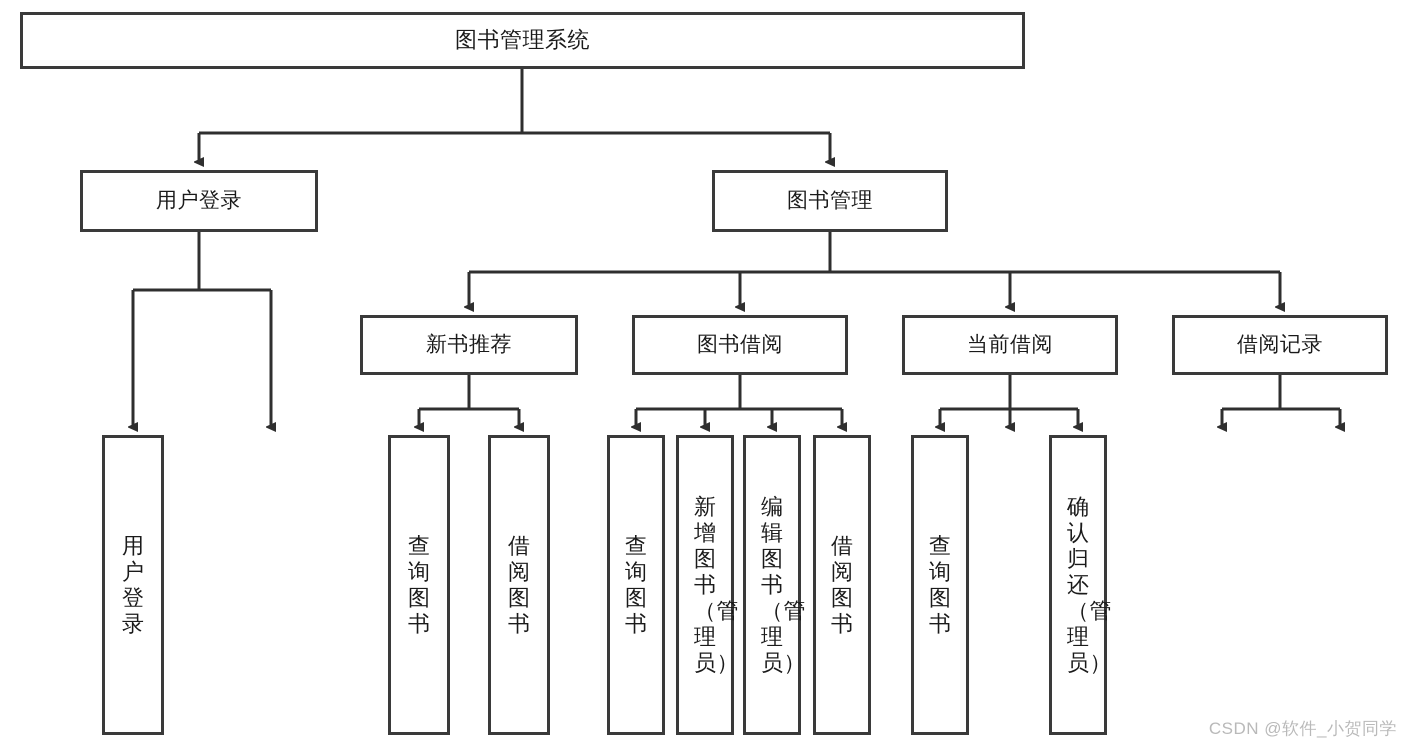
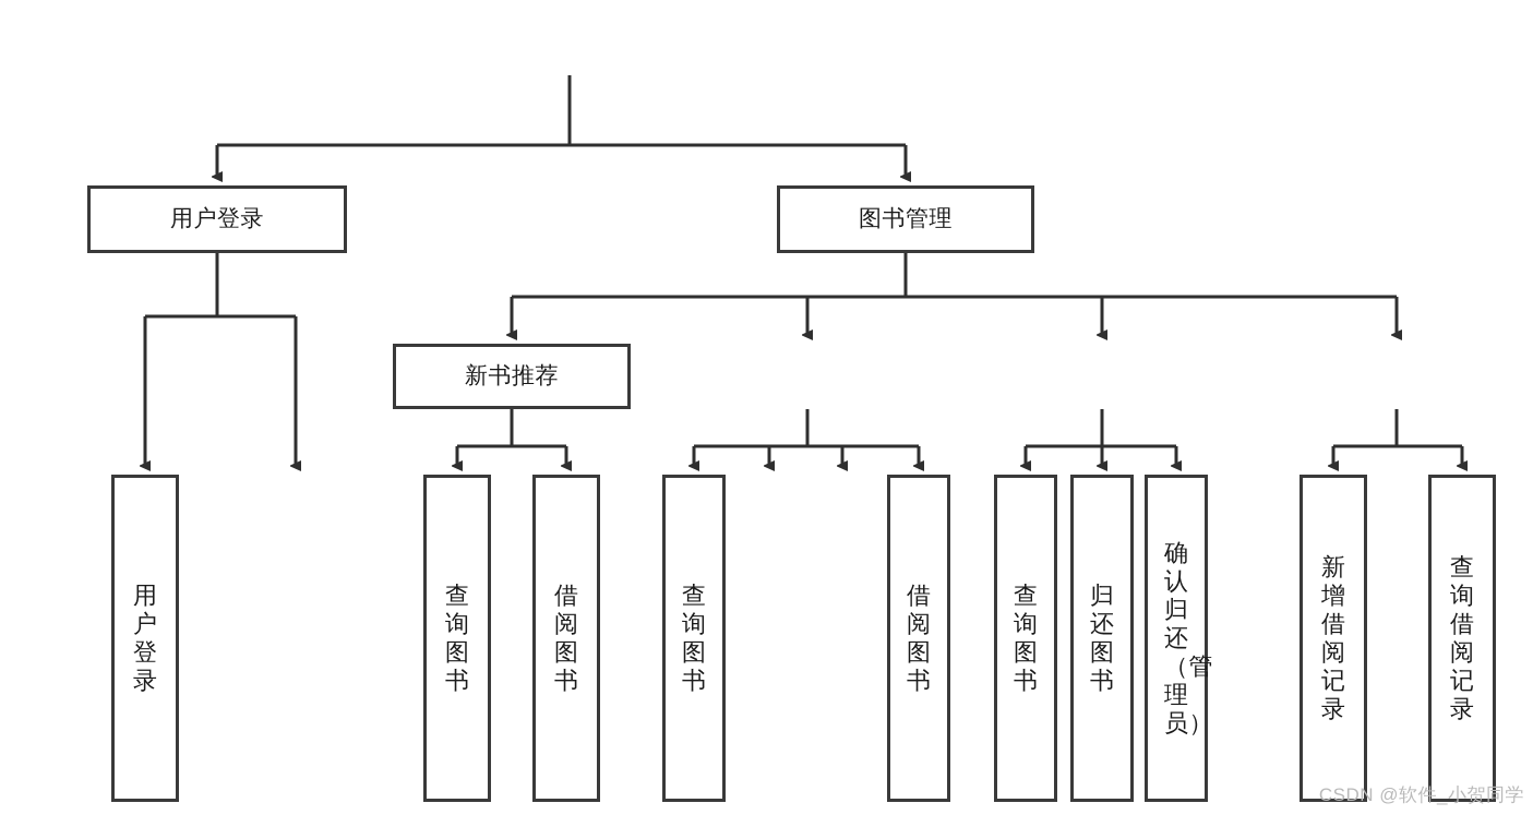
- 图书管理系统
  用户登录
  图书管理
  新书推荐
- 图书借阅
- 当前借阅
- 借阅记录
  用户登录
  查询图书
  借阅图书
  查询图书
- 新增图书（管理员）
- 编辑图书（管理员）
  借阅图书
  查询图书
+ 归还图书
  确认归还（管理员）
+ 新增借阅记录
+ 查询借阅记录
  CSDN @软件_小贺同学
